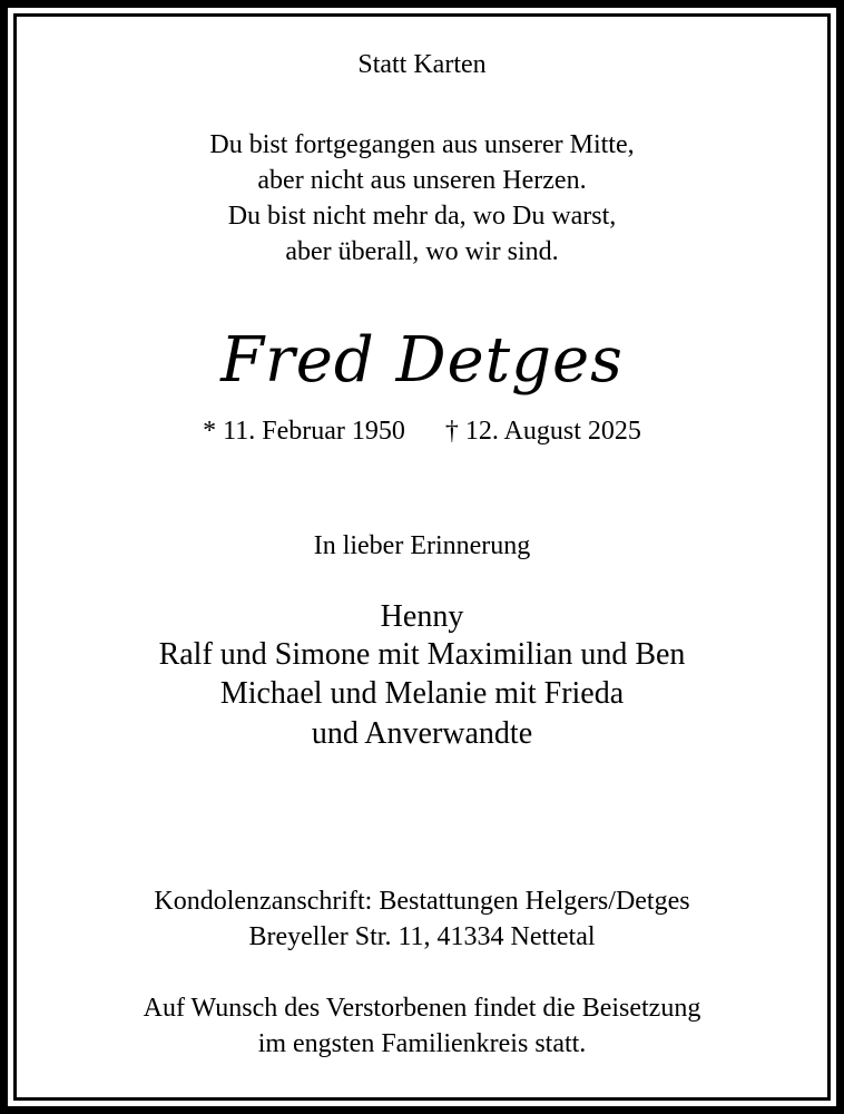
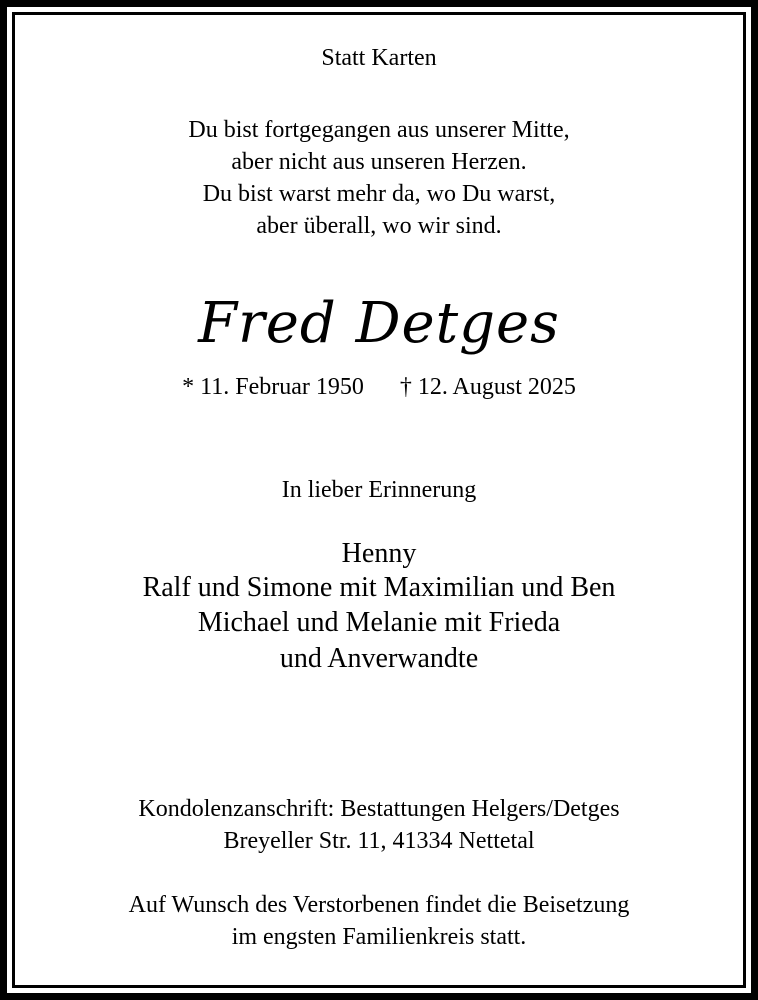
  Statt Karten
  Du bist fortgegangen aus unserer Mitte,
  aber nicht aus unseren Herzen.
- Du bist nicht mehr da, wo Du warst,
+ Du bist warst mehr da, wo Du warst,
  aber überall, wo wir sind.
  Fred Detges
  * 11. Februar 1950 † 12. August 2025
  In lieber Erinnerung
  Henny
  Ralf und Simone mit Maximilian und Ben
  Michael und Melanie mit Frieda
  und Anverwandte
  Kondolenzanschrift: Bestattungen Helgers/Detges
  Breyeller Str. 11, 41334 Nettetal
  Auf Wunsch des Verstorbenen findet die Beisetzung
  im engsten Familienkreis statt.
